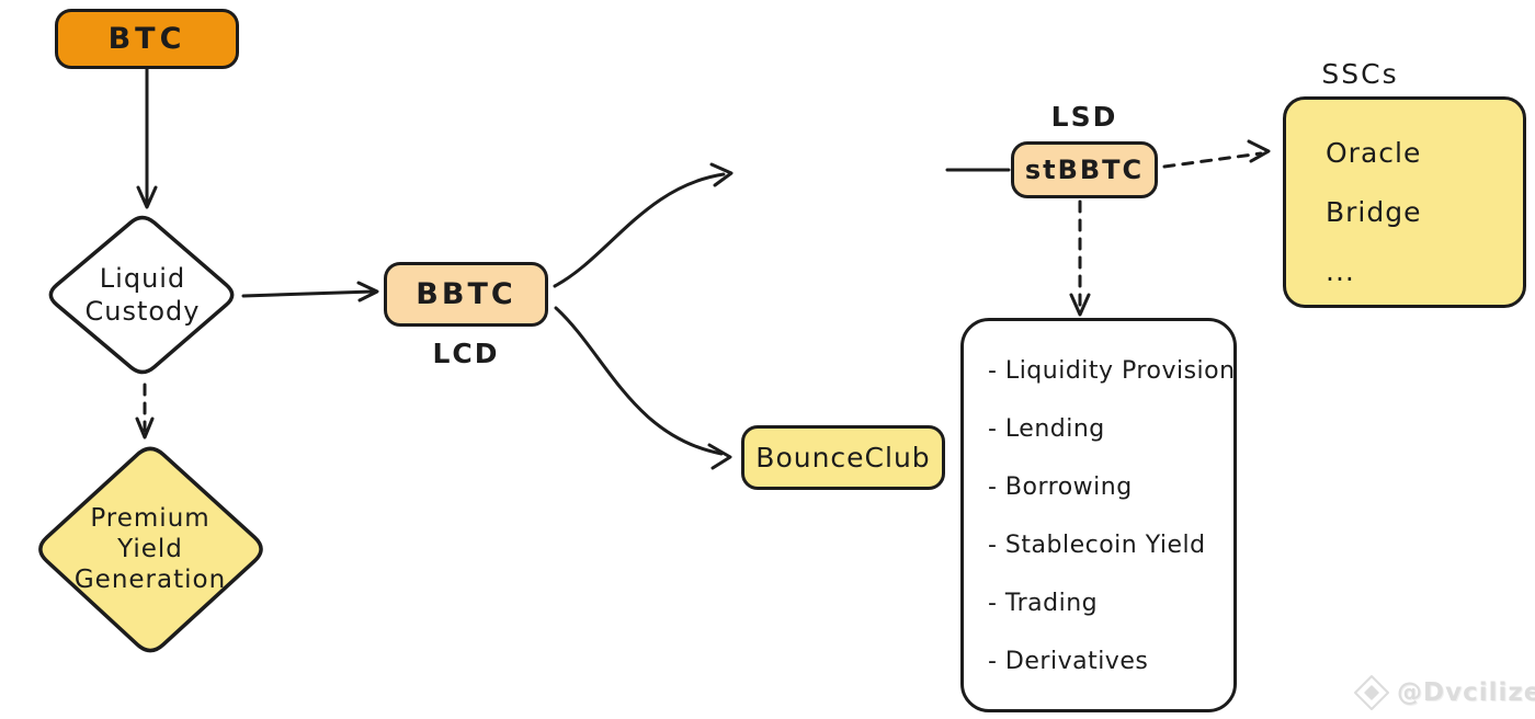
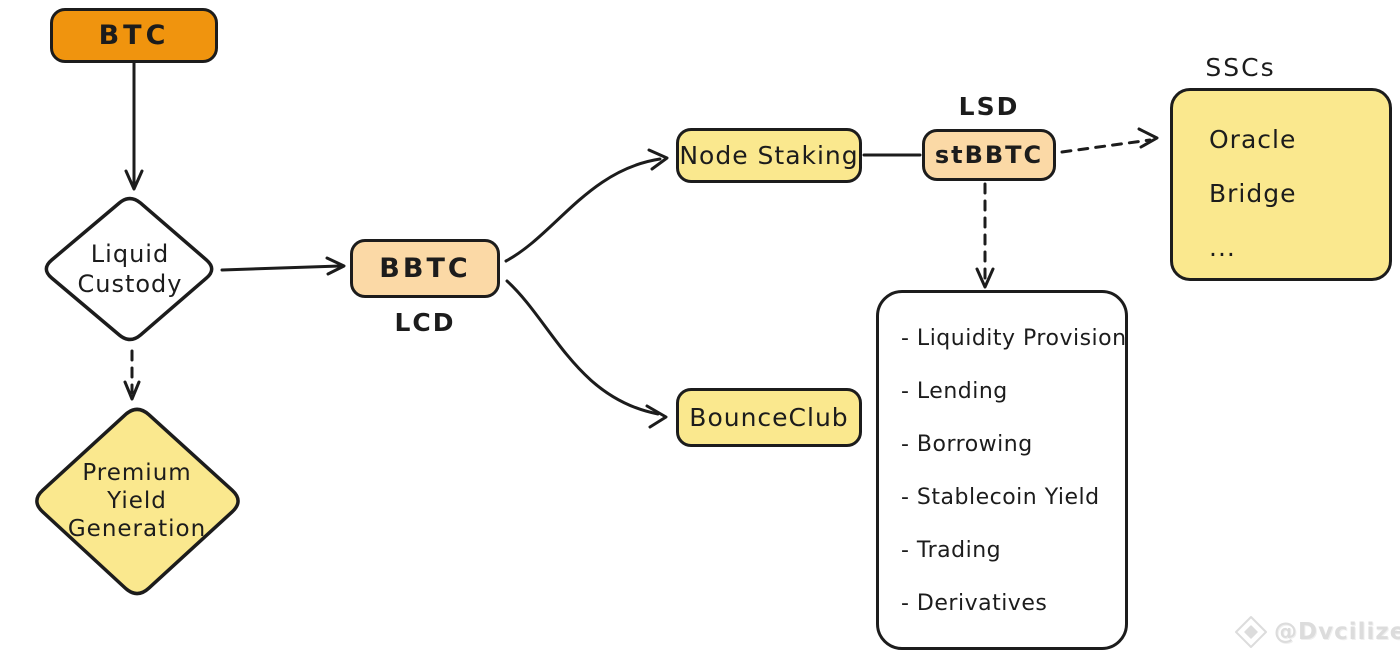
  BTC
  Liquid
  Custody
  Premium
  Yield
  Generation
  BBTC
  LCD
+ Node Staking
  LSD
  stBBTC
  SSCs
  Oracle
  Bridge
  ...
  BounceClub
  - Liquidity Provision
  - Lending
  - Borrowing
  - Stablecoin Yield
  - Trading
  - Derivatives
  @Dvcilize
